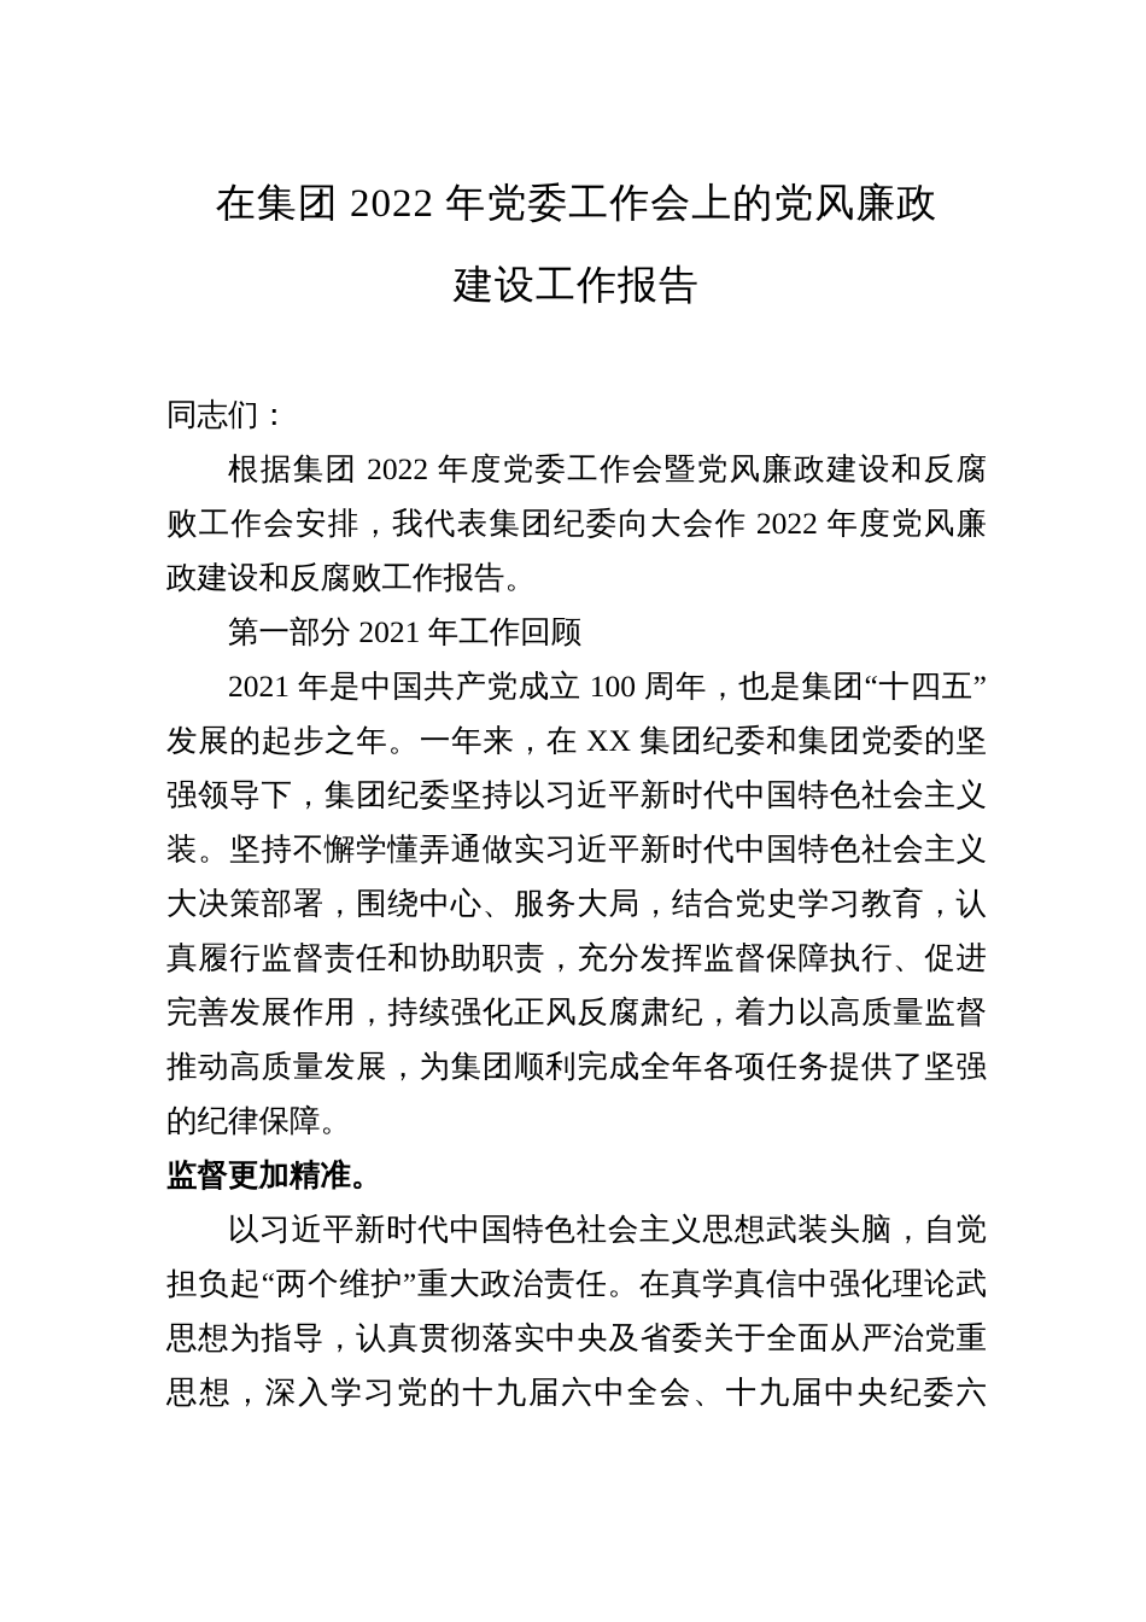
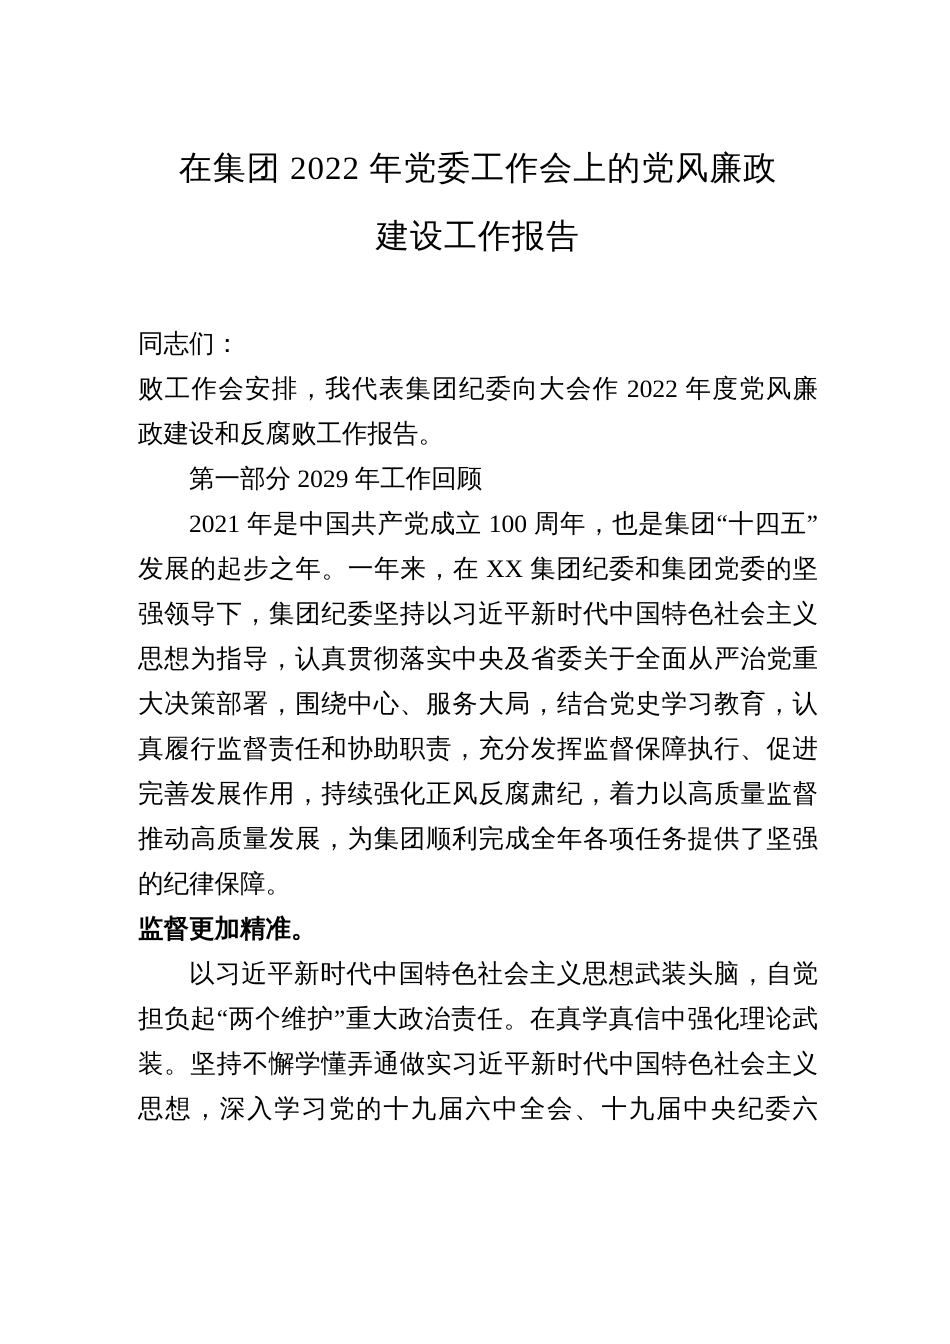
  在集团 2022 年党委工作会上的党风廉政
  建设工作报告
  同志们：
- 根据集团 2022 年度党委工作会暨党风廉政建设和反腐
  败工作会安排，我代表集团纪委向大会作 2022 年度党风廉
  政建设和反腐败工作报告。
- 第一部分 2021 年工作回顾
+ 第一部分 2029 年工作回顾
  2021 年是中国共产党成立 100 周年，也是集团“十四五”
  发展的起步之年。一年来，在 XX 集团纪委和集团党委的坚
  强领导下，集团纪委坚持以习近平新时代中国特色社会主义
- 装。坚持不懈学懂弄通做实习近平新时代中国特色社会主义
+ 思想为指导，认真贯彻落实中央及省委关于全面从严治党重
  大决策部署，围绕中心、服务大局，结合党史学习教育，认
  真履行监督责任和协助职责，充分发挥监督保障执行、促进
  完善发展作用，持续强化正风反腐肃纪，着力以高质量监督
  推动高质量发展，为集团顺利完成全年各项任务提供了坚强
  的纪律保障。
  监督更加精准。
  以习近平新时代中国特色社会主义思想武装头脑，自觉
  担负起“两个维护”重大政治责任。在真学真信中强化理论武
- 思想为指导，认真贯彻落实中央及省委关于全面从严治党重
+ 装。坚持不懈学懂弄通做实习近平新时代中国特色社会主义
  思想，深入学习党的十九届六中全会、十九届中央纪委六
